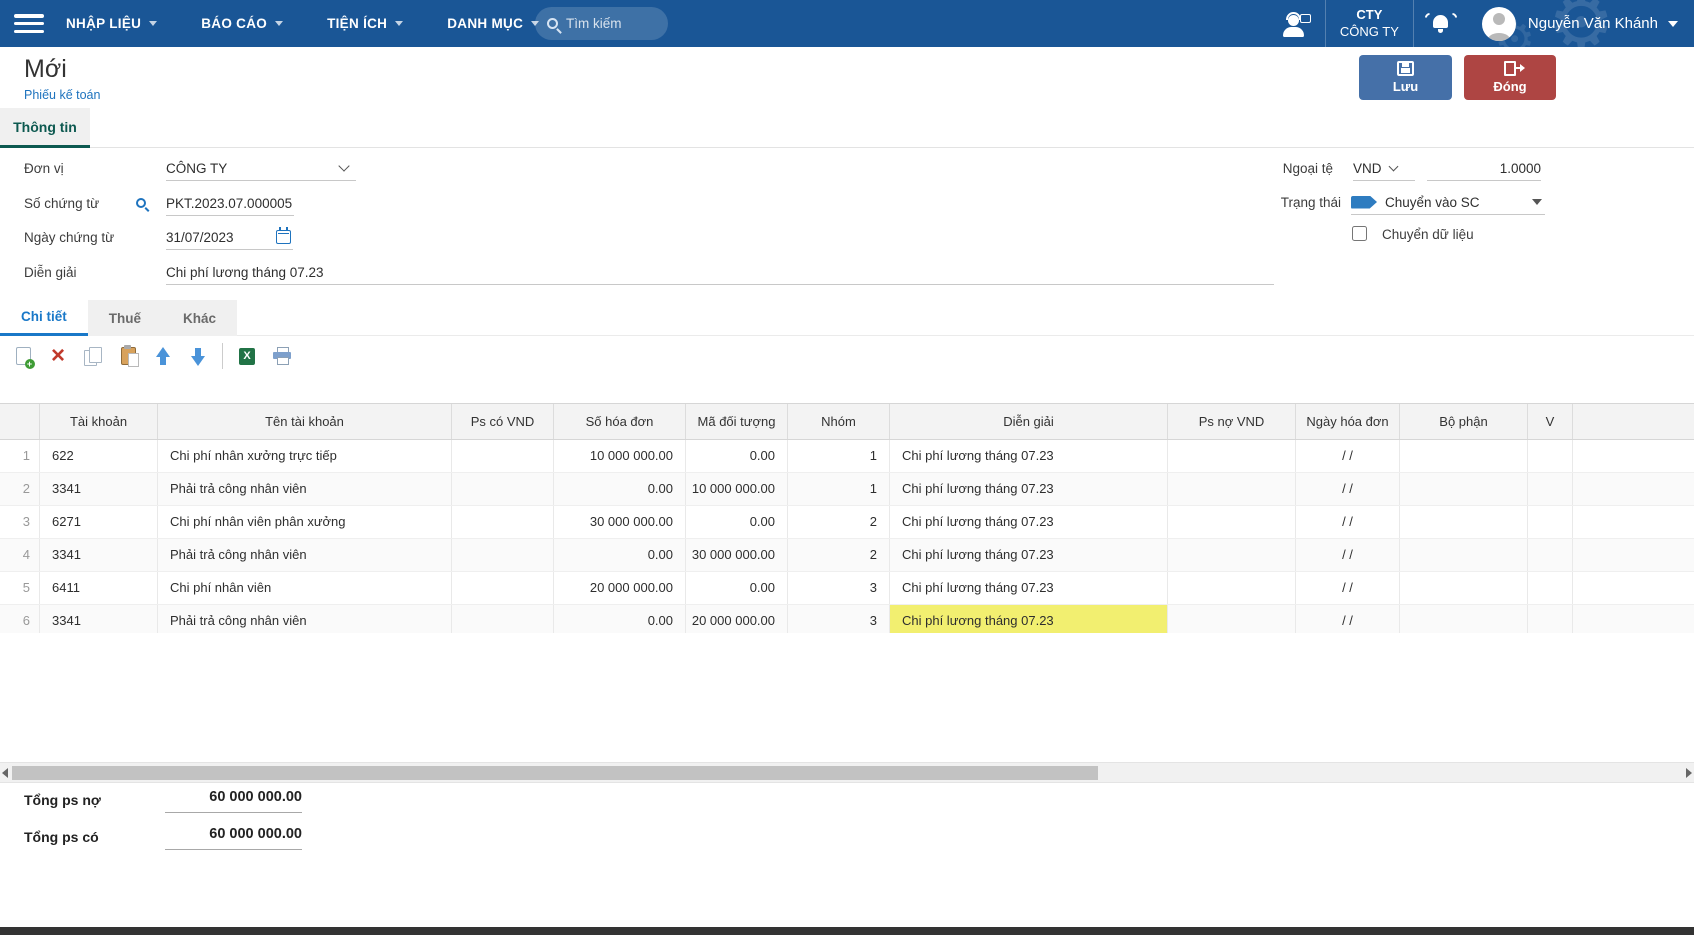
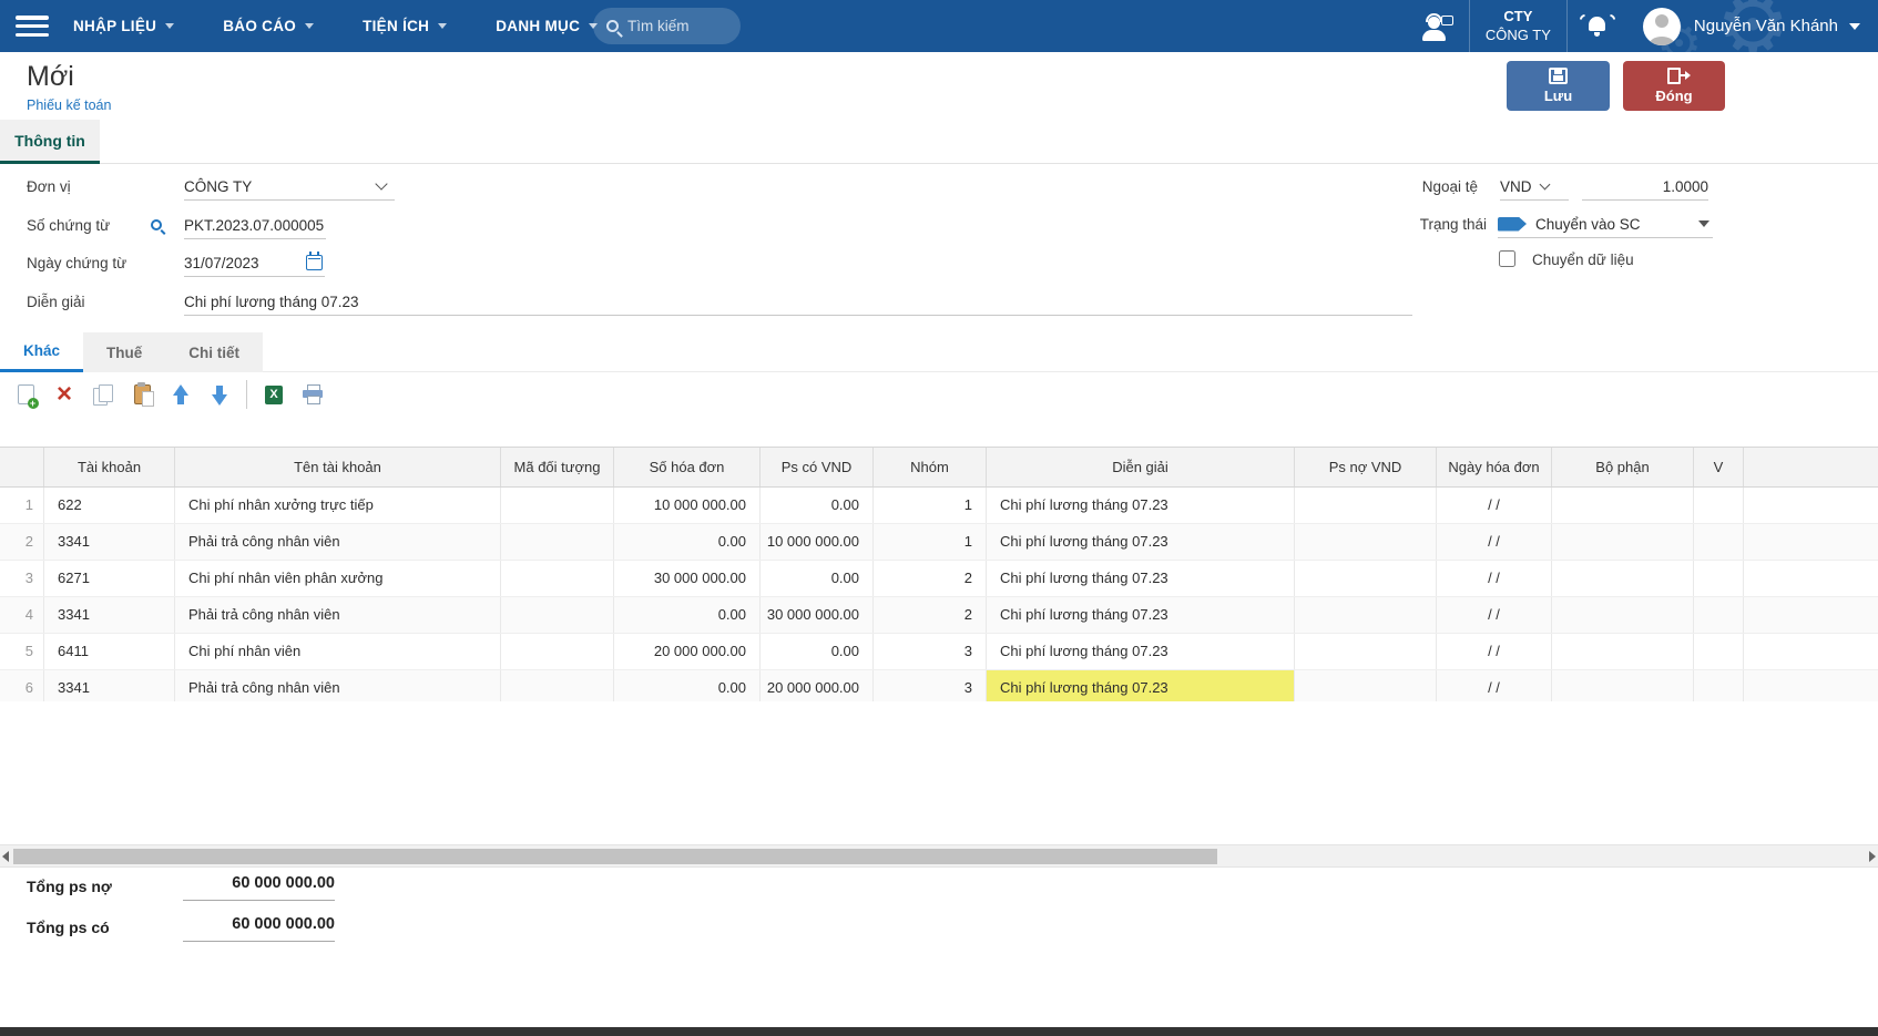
  ⚙
  ⚙
  NHẬP LIỆU
  BÁO CÁO
  TIỆN ÍCH
  DANH MỤC
  Tìm kiếm
  CTY
  CÔNG TY
  Nguyễn Văn Khánh
  Mới
  Phiếu kế toán
  Lưu
  Đóng
  Thông tin
  Đơn vị
  CÔNG TY
  Số chứng từ
  PKT.2023.07.000005
  Ngày chứng từ
  31/07/2023
  Diễn giải
  Chi phí lương tháng 07.23
  Ngoại tệ
  VND
  1.0000
  Trạng thái
  Chuyển vào SC
  Chuyển dữ liệu
- Chi tiết
+ Khác
  Thuế
- Khác
+ Chi tiết
  ×
  X
  Tài khoản
  Tên tài khoản
- Ps có VND
+ Mã đối tượng
  Số hóa đơn
- Mã đối tượng
+ Ps có VND
  Nhóm
  Diễn giải
  Ps nợ VND
  Ngày hóa đơn
  Bộ phận
  V
  1
  622
  Chi phí nhân xưởng trực tiếp
  10 000 000.00
  0.00
  1
  Chi phí lương tháng 07.23
  / /
  2
  3341
  Phải trả công nhân viên
  0.00
  10 000 000.00
  1
  Chi phí lương tháng 07.23
  / /
  3
  6271
  Chi phí nhân viên phân xưởng
  30 000 000.00
  0.00
  2
  Chi phí lương tháng 07.23
  / /
  4
  3341
  Phải trả công nhân viên
  0.00
  30 000 000.00
  2
  Chi phí lương tháng 07.23
  / /
  5
  6411
  Chi phí nhân viên
  20 000 000.00
  0.00
  3
  Chi phí lương tháng 07.23
  / /
  6
  3341
  Phải trả công nhân viên
  0.00
  20 000 000.00
  3
  Chi phí lương tháng 07.23
  / /
  Tổng ps nợ
  60 000 000.00
  Tổng ps có
  60 000 000.00
